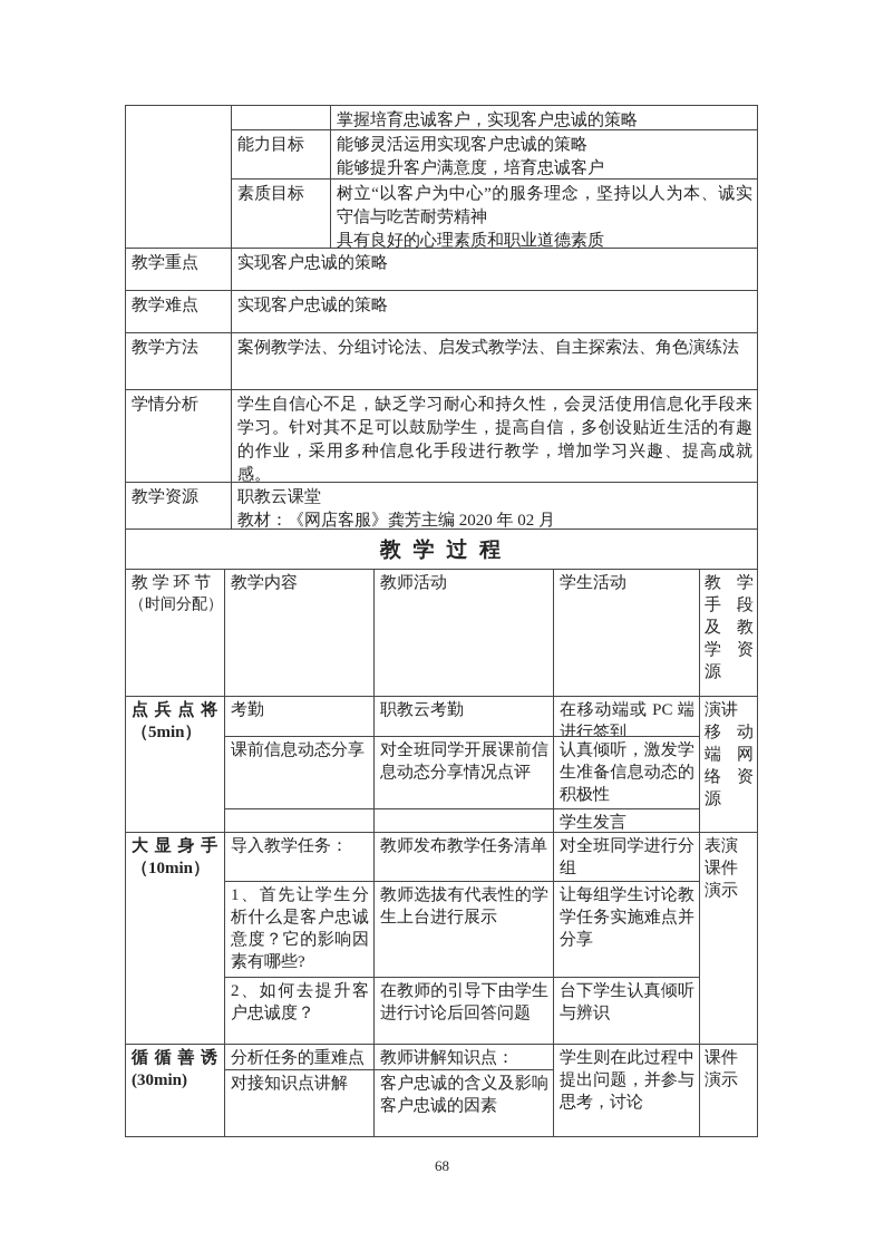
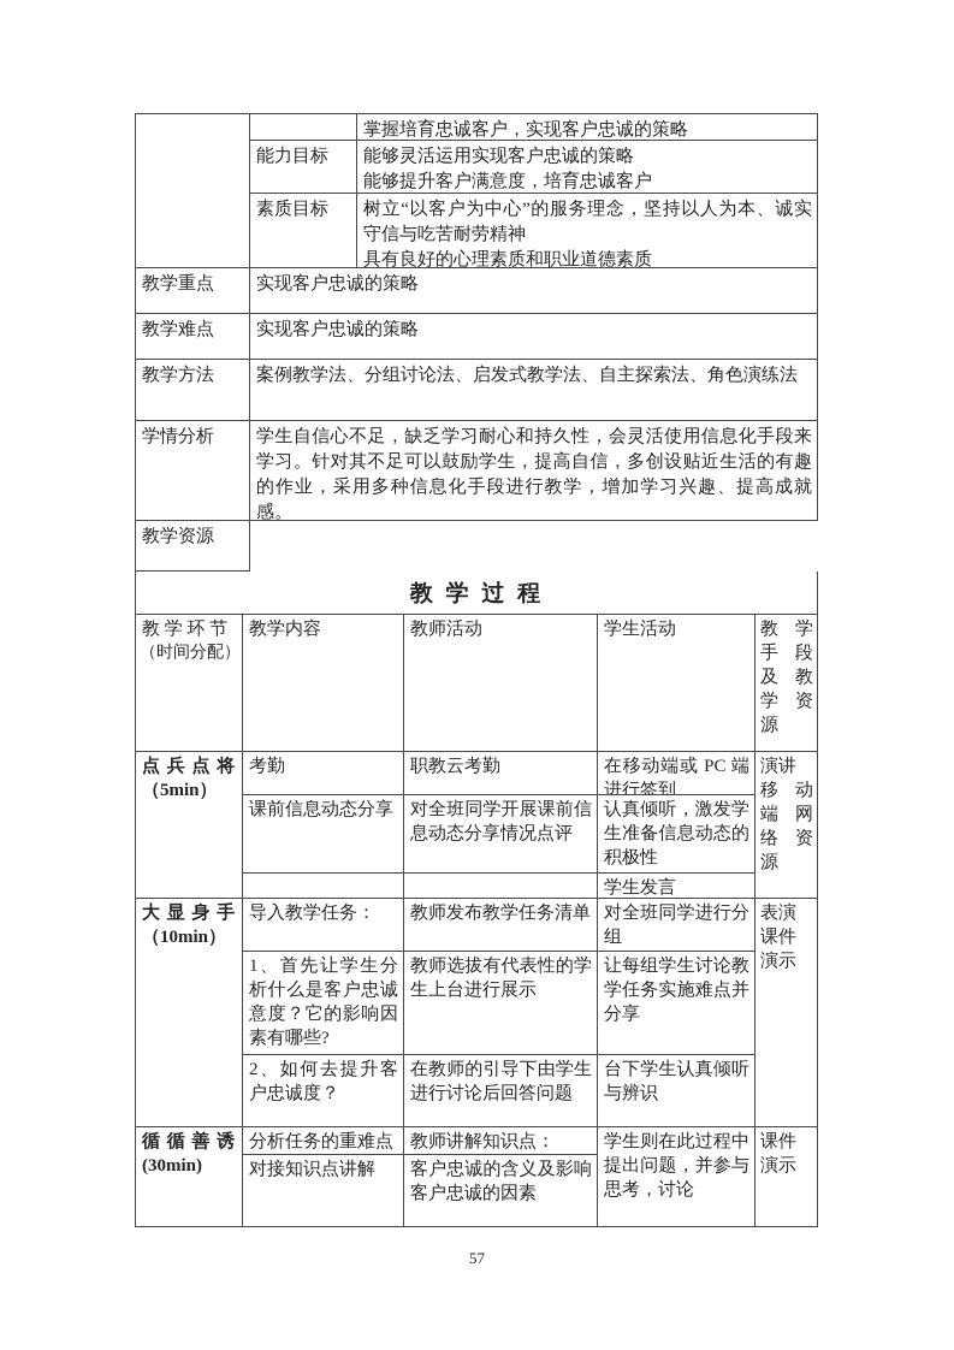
  掌握培育忠诚客户，实现客户忠诚的策略
  能力目标
  能够灵活运用实现客户忠诚的策略
  能够提升客户满意度，培育忠诚客户
  素质目标
  树立“以客户为中心”的服务理念，坚持以人为本、诚实守信与吃苦耐劳精神
  具有良好的心理素质和职业道德素质
  教学重点
  实现客户忠诚的策略
  教学难点
  实现客户忠诚的策略
  教学方法
  案例教学法、分组讨论法、启发式教学法、自主探索法、角色演练法
  学情分析
  学生自信心不足，缺乏学习耐心和持久性，会灵活使用信息化手段来学习。针对其不足可以鼓励学生，提高自信，多创设贴近生活的有趣的作业，采用多种信息化手段进行教学，增加学习兴趣、提高成就感。
  教学资源
- 职教云课堂
- 教材：《网店客服》龚芳主编 2020 年 02 月
  教 学 过 程
  教 学 环 节
  （时间分配）
  教学内容
  教师活动
  学生活动
  教学手段及教学资源
  点 兵 点 将
  （5min）
  考勤
  职教云考勤
  在移动端或 PC 端进行签到
  演讲
  移动端网络资源
  课前信息动态分享
  对全班同学开展课前信息动态分享情况点评
  认真倾听，激发学生准备信息动态的积极性
  学生发言
  大 显 身 手
  （10min）
  导入教学任务：
  教师发布教学任务清单
  对全班同学进行分组
  表演
  课件
  演示
  1、首先让学生分析什么是客户忠诚意度？它的影响因素有哪些?
  教师选拔有代表性的学生上台进行展示
  让每组学生讨论教学任务实施难点并分享
  2、如何去提升客户忠诚度？
  在教师的引导下由学生进行讨论后回答问题
  台下学生认真倾听与辨识
  循 循 善 诱
  (30min)
  分析任务的重难点
  教师讲解知识点：
  学生则在此过程中提出问题，并参与思考，讨论
  课件
  演示
  对接知识点讲解
  客户忠诚的含义及影响客户忠诚的因素
- 68
+ 57
